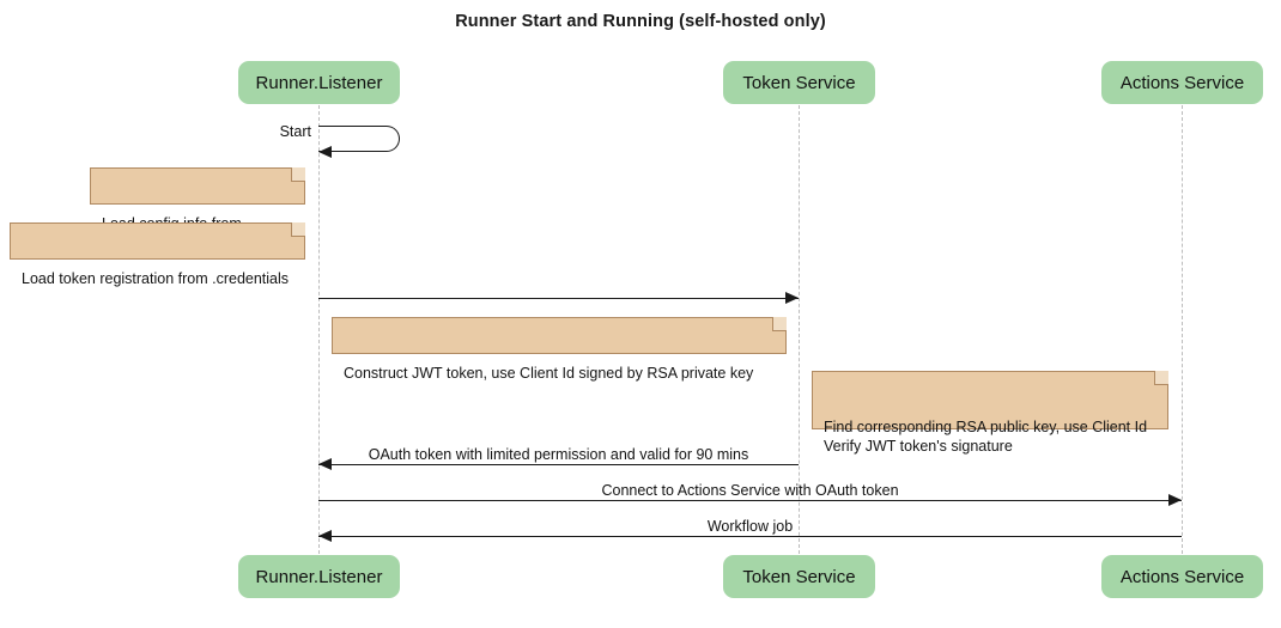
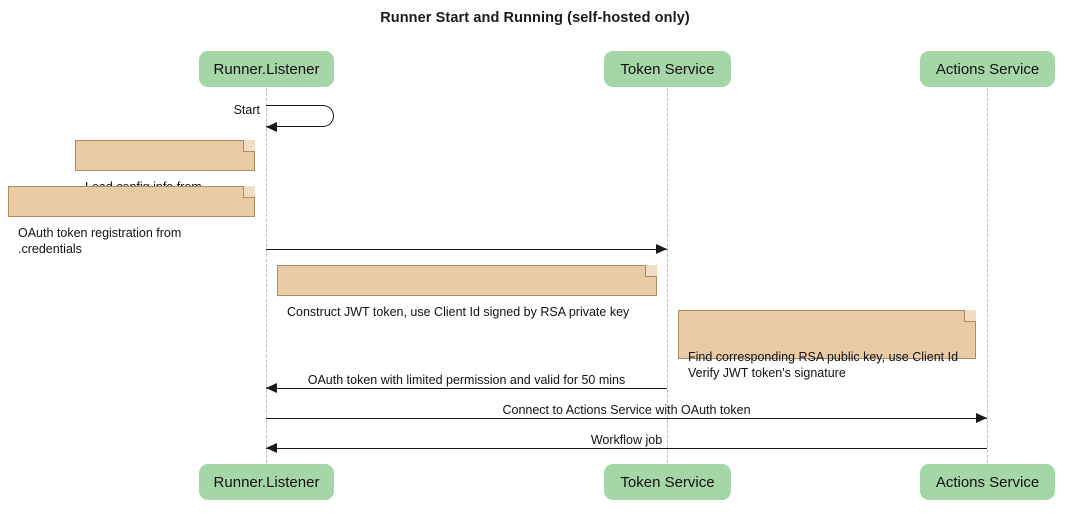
  Runner Start and Running (self-hosted only)
  Runner.Listener
  Token Service
  Actions Service
  Runner.Listener
  Token Service
  Actions Service
  Start
- Load token registration from .credentials
+ OAuth token registration from .credentials
  Construct JWT token, use Client Id signed by RSA private key
  Find corresponding RSA public key, use Client Id
  Verify JWT token's signature
- OAuth token with limited permission and valid for 90 mins
+ OAuth token with limited permission and valid for 50 mins
  Connect to Actions Service with OAuth token
  Workflow job
